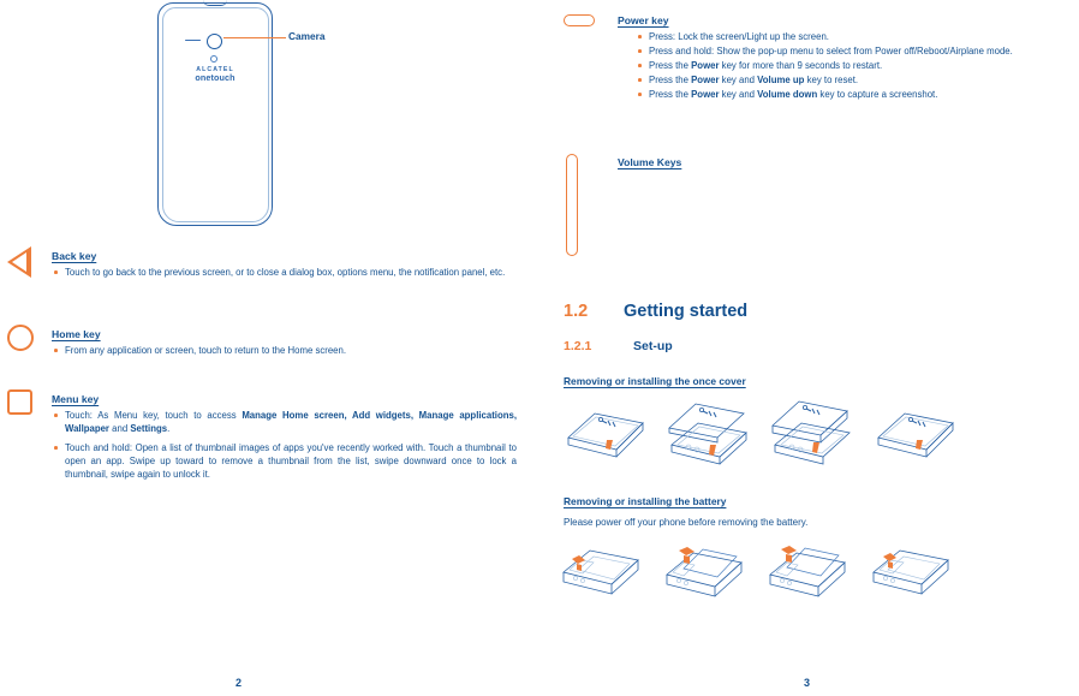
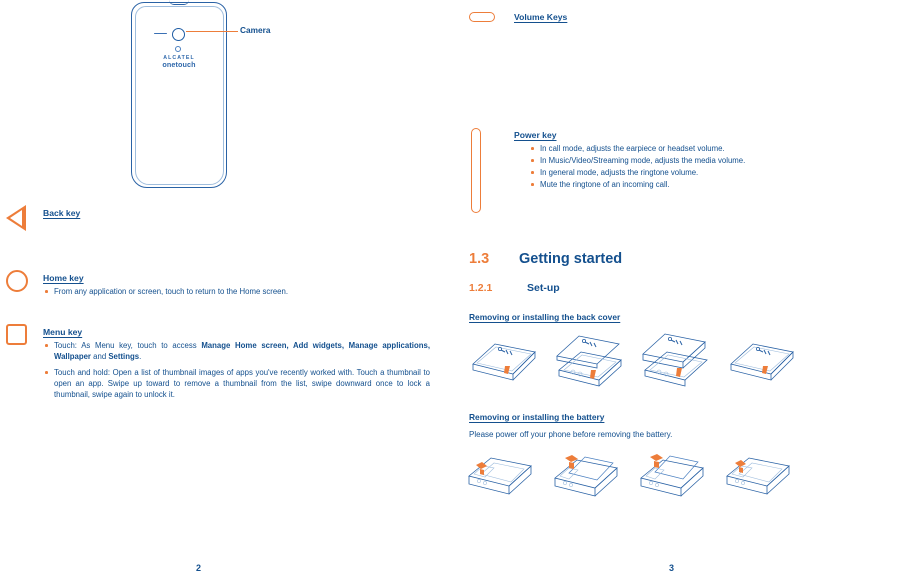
  onetouch
  Camera
  Back key
- Touch to go back to the previous screen, or to close a dialog box, options menu, the notification panel, etc.
  Home key
  From any application or screen, touch to return to the Home screen.
  Menu key
  Touch: As Menu key, touch to access Manage Home screen, Add widgets, Manage applications, Wallpaper and Settings.
  Touch and hold: Open a list of thumbnail images of apps you've recently worked with. Touch a thumbnail to open an app. Swipe up toward to remove a thumbnail from the list, swipe downward once to lock a thumbnail, swipe again to unlock it.
  2
- Power key
+ Volume Keys
- Press: Lock the screen/Light up the screen.
- Press and hold: Show the pop-up menu to select from Power off/Reboot/Airplane mode.
- Press the Power key for more than 9 seconds to restart.
- Press the Power key and Volume up key to reset.
- Press the Power key and Volume down key to capture a screenshot.
- Volume Keys
+ Power key
+ In call mode, adjusts the earpiece or headset volume.
+ In Music/Video/Streaming mode, adjusts the media volume.
+ In general mode, adjusts the ringtone volume.
+ Mute the ringtone of an incoming call.
- 1.2 Getting started
+ 1.3 Getting started
  1.2.1 Set-up
- Removing or installing the once cover
+ Removing or installing the back cover
  Removing or installing the battery
  Please power off your phone before removing the battery.
  3
